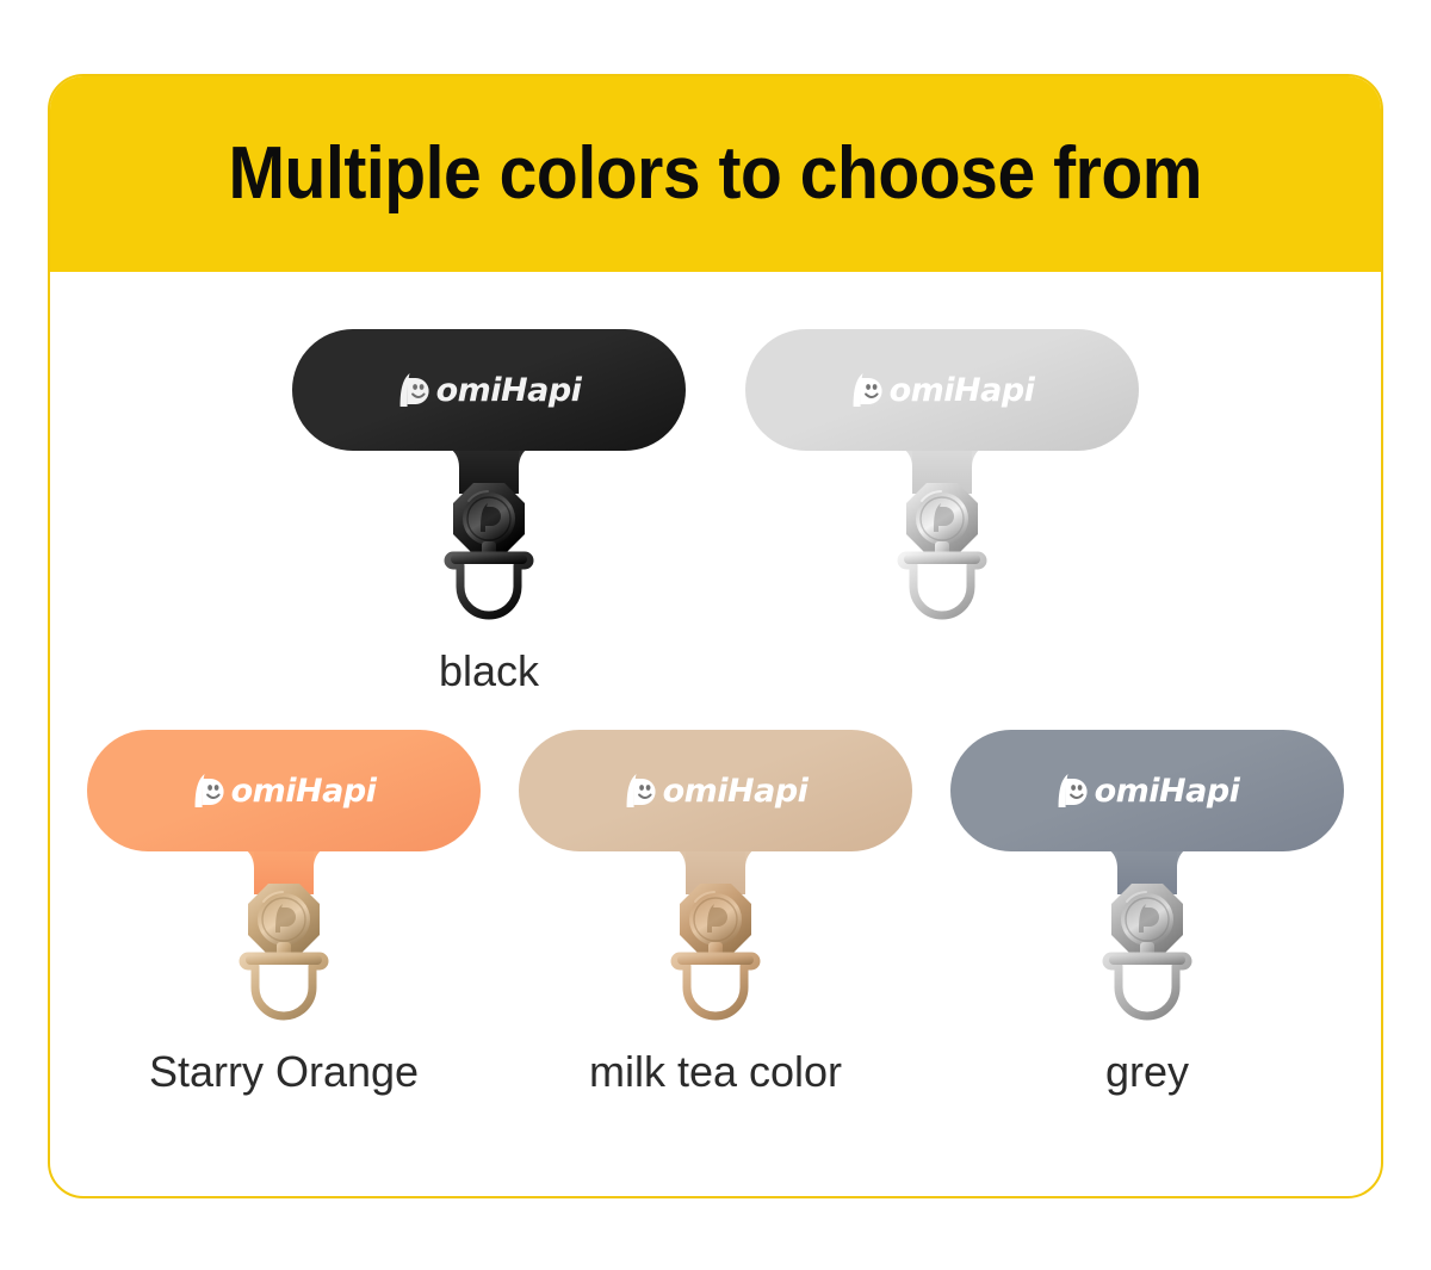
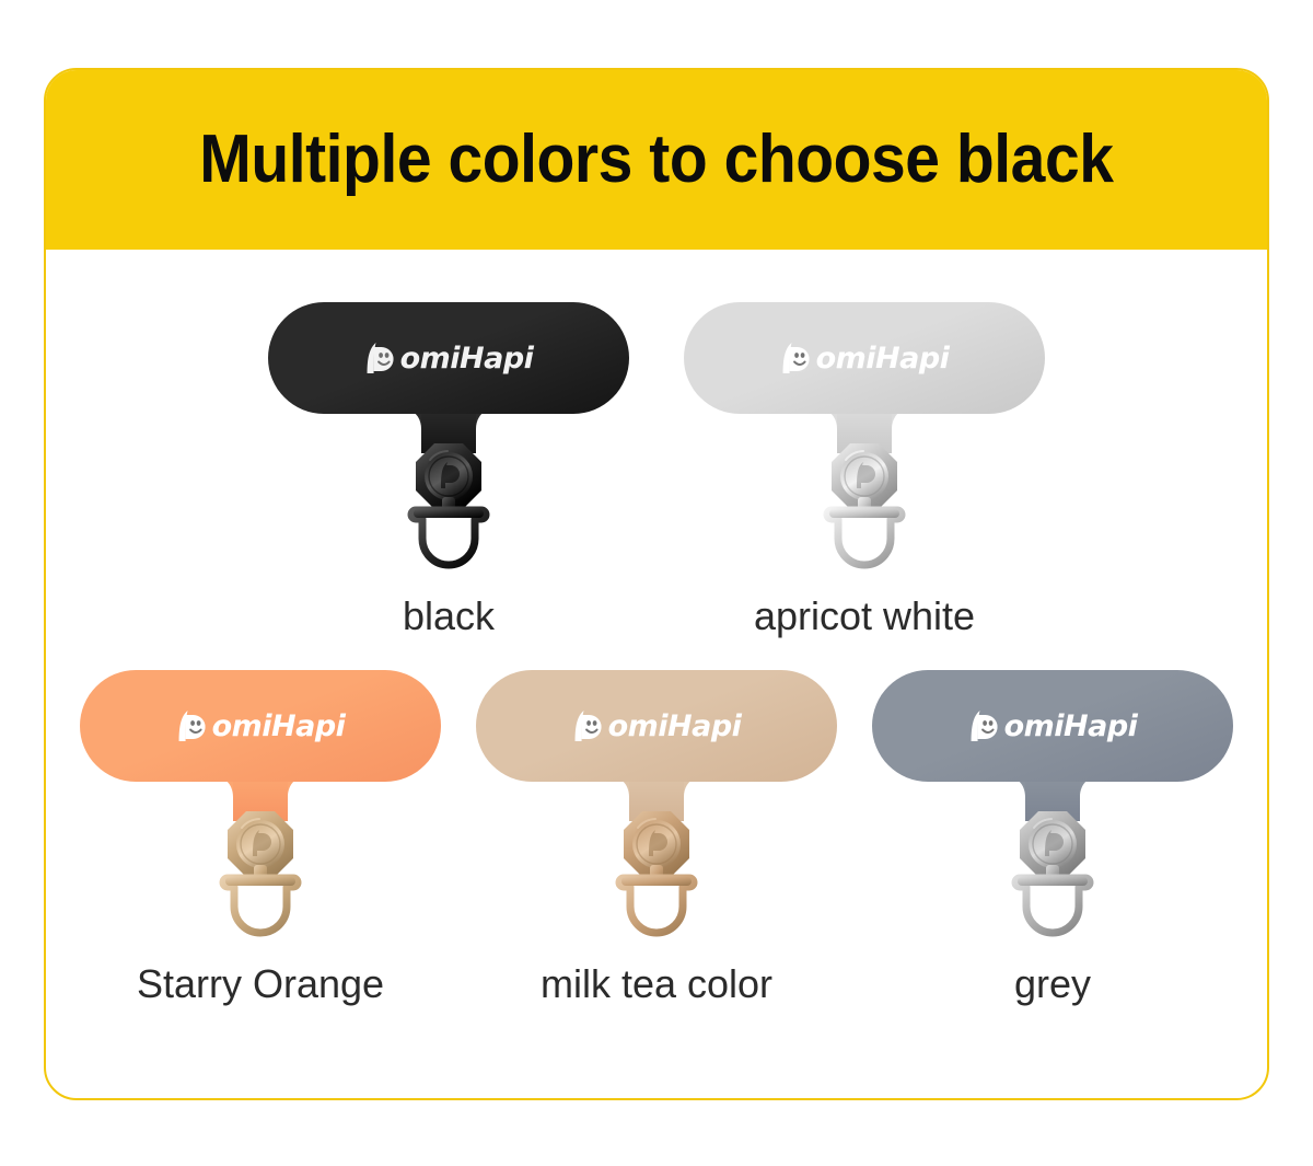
- Multiple colors to choose from
+ Multiple colors to choose black
  omiHapi
  black
  omiHapi
+ apricot white
  omiHapi
  Starry Orange
  omiHapi
  milk tea color
  omiHapi
  grey
